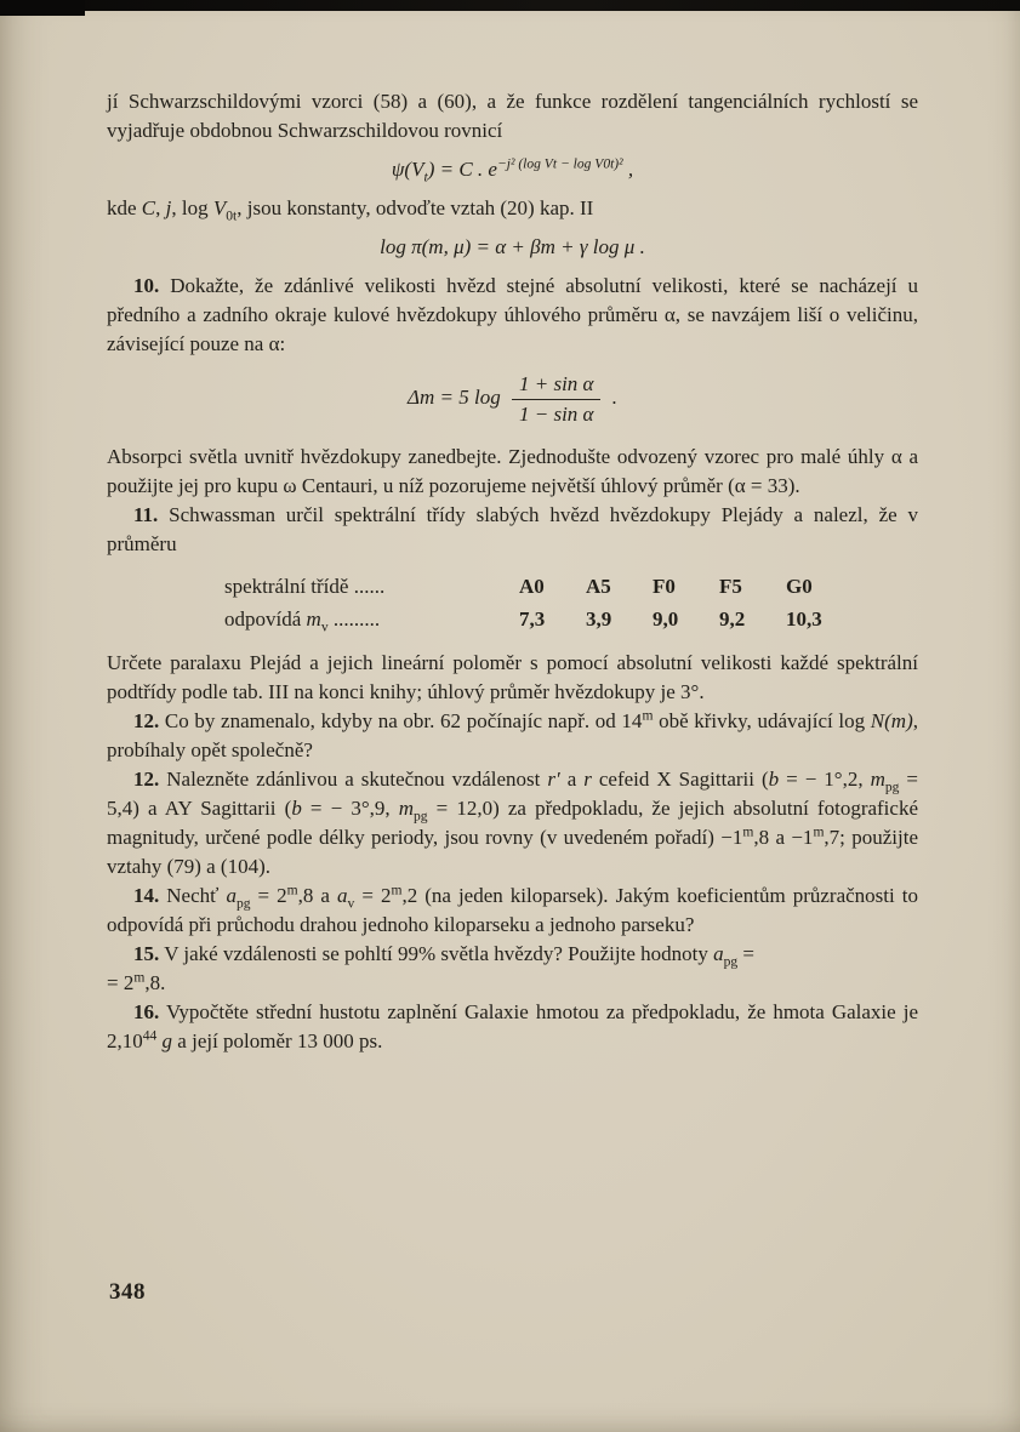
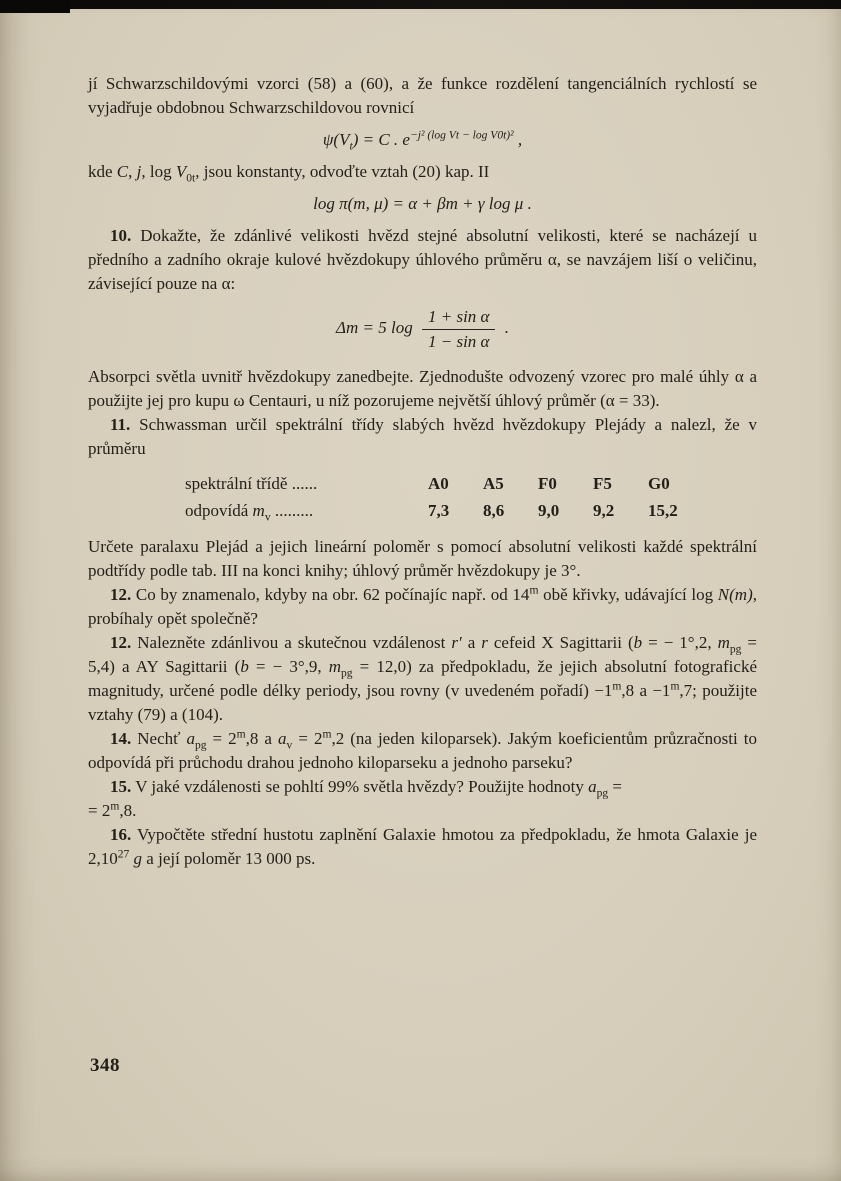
  jí Schwarzschildovými vzorci (58) a (60), a že funkce rozdělení tangenciálních rychlostí se vyjadřuje obdobnou Schwarzschildovou rovnicí
  ψ(Vt) = C . e−j² (log Vt − log V0t)² ,
  kde C, j, log V0t, jsou konstanty, odvoďte vztah (20) kap. II
  log π(m, μ) = α + βm + γ log μ .
  10. Dokažte, že zdánlivé velikosti hvězd stejné absolutní velikosti, které se nacházejí u předního a zadního okraje kulové hvězdokupy úhlového průměru α, se navzájem liší o veličinu, závisející pouze na α:
  Δm = 5 log
  1 + sin α
  1 − sin α
  .
  Absorpci světla uvnitř hvězdokupy zanedbejte. Zjednodušte odvozený vzorec pro malé úhly α a použijte jej pro kupu ω Centauri, u níž pozorujeme největší úhlový průměr (α = 33).
  11. Schwassman určil spektrální třídy slabých hvězd hvězdokupy Plejády a nalezl, že v průměru
  spektrální třídě ......
  A0
  A5
  F0
  F5
  G0
  odpovídá mv .........
  7,3
- 3,9
+ 8,6
  9,0
  9,2
- 10,3
+ 15,2
  Určete paralaxu Plejád a jejich lineární poloměr s pomocí absolutní velikosti každé spektrální podtřídy podle tab. III na konci knihy; úhlový průměr hvězdokupy je 3°.
  12. Co by znamenalo, kdyby na obr. 62 počínajíc např. od 14m obě křivky, udávající log N(m), probíhaly opět společně?
  12. Nalezněte zdánlivou a skutečnou vzdálenost r′ a r cefeid X Sagittarii (b = − 1°,2, mpg = 5,4) a AY Sagittarii (b = − 3°,9, mpg = 12,0) za předpokladu, že jejich absolutní fotografické magnitudy, určené podle délky periody, jsou rovny (v uvedeném pořadí) −1m,8 a −1m,7; použijte vztahy (79) a (104).
  14. Nechť apg = 2m,8 a av = 2m,2 (na jeden kiloparsek). Jakým koeficientům průzračnosti to odpovídá při průchodu drahou jednoho kiloparseku a jednoho parseku?
  15. V jaké vzdálenosti se pohltí 99% světla hvězdy? Použijte hodnoty apg =
  = 2m,8.
- 16. Vypočtěte střední hustotu zaplnění Galaxie hmotou za předpokladu, že hmota Galaxie je 2,1044 g a její poloměr 13 000 ps.
+ 16. Vypočtěte střední hustotu zaplnění Galaxie hmotou za předpokladu, že hmota Galaxie je 2,1027 g a její poloměr 13 000 ps.
  348
